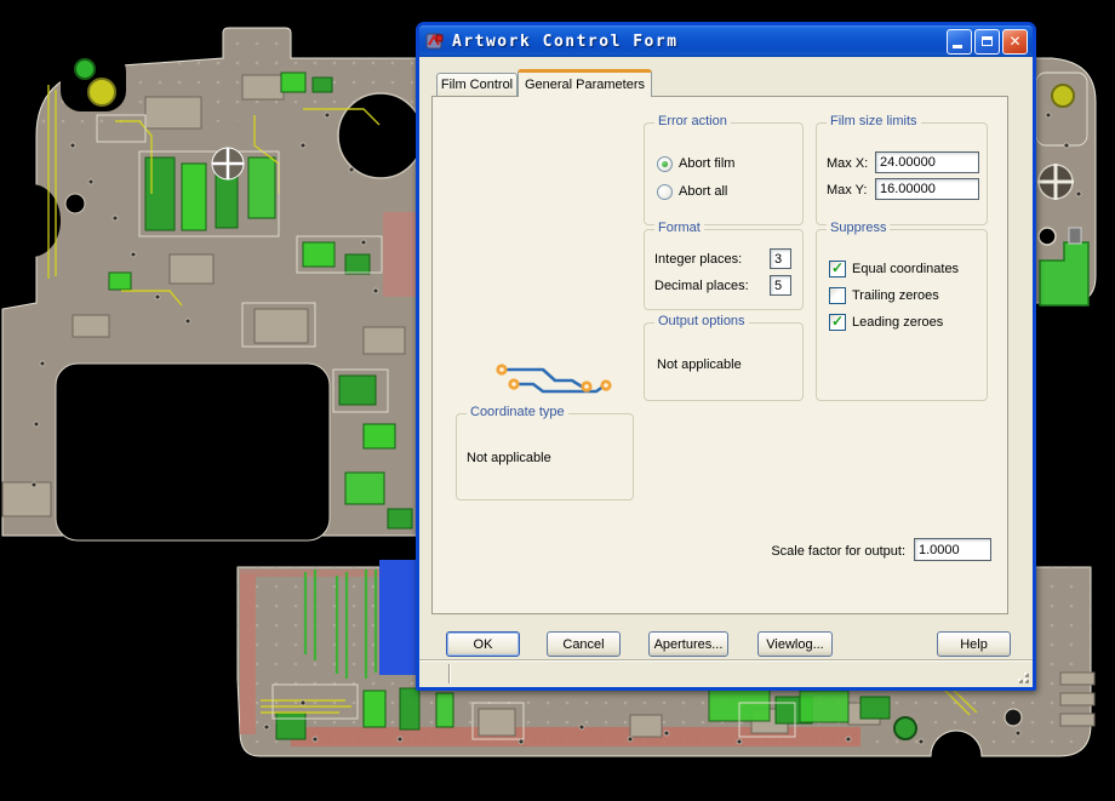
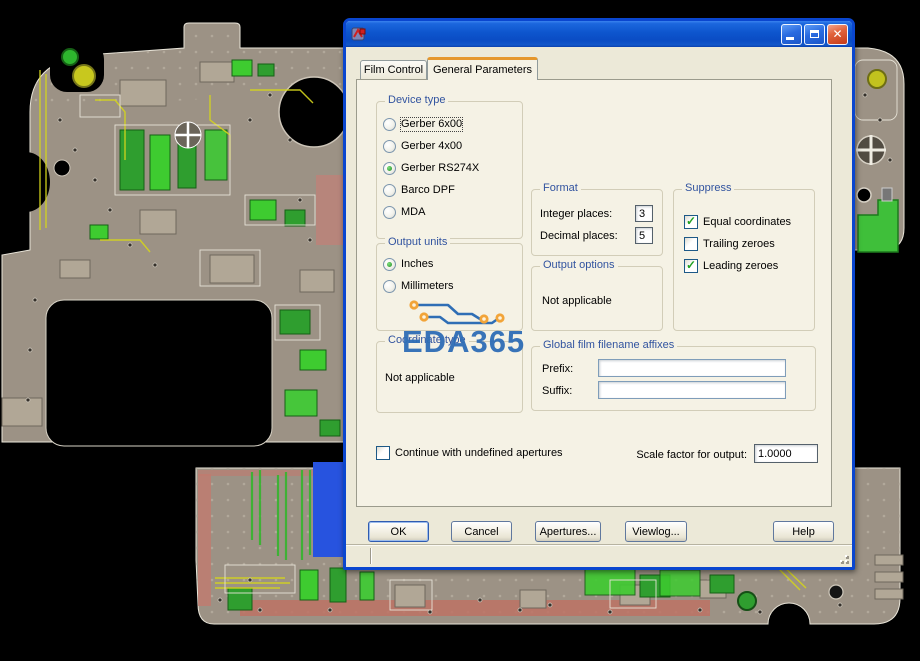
- Artwork Control Form
  ✕
  Film Control
  General Parameters
+ Device type
+ Gerber 6x00
+ Gerber 4x00
+ Gerber RS274X
+ Barco DPF
+ MDA
+ Output units
+ Inches
+ Millimeters
  Coordinate type
  Not applicable
- Error action
- Abort film
- Abort all
  Format
  Integer places:
  3
  Decimal places:
  5
  Output options
  Not applicable
- Film size limits
- Max X:
- 24.00000
- Max Y:
- 16.00000
  Suppress
  Equal coordinates
  Trailing zeroes
  Leading zeroes
+ Global film filename affixes
+ Prefix:
+ Suffix:
+ Continue with undefined apertures
  Scale factor for output:
  1.0000
  OK
  Cancel
  Apertures...
  Viewlog...
  Help
+ EDA365
